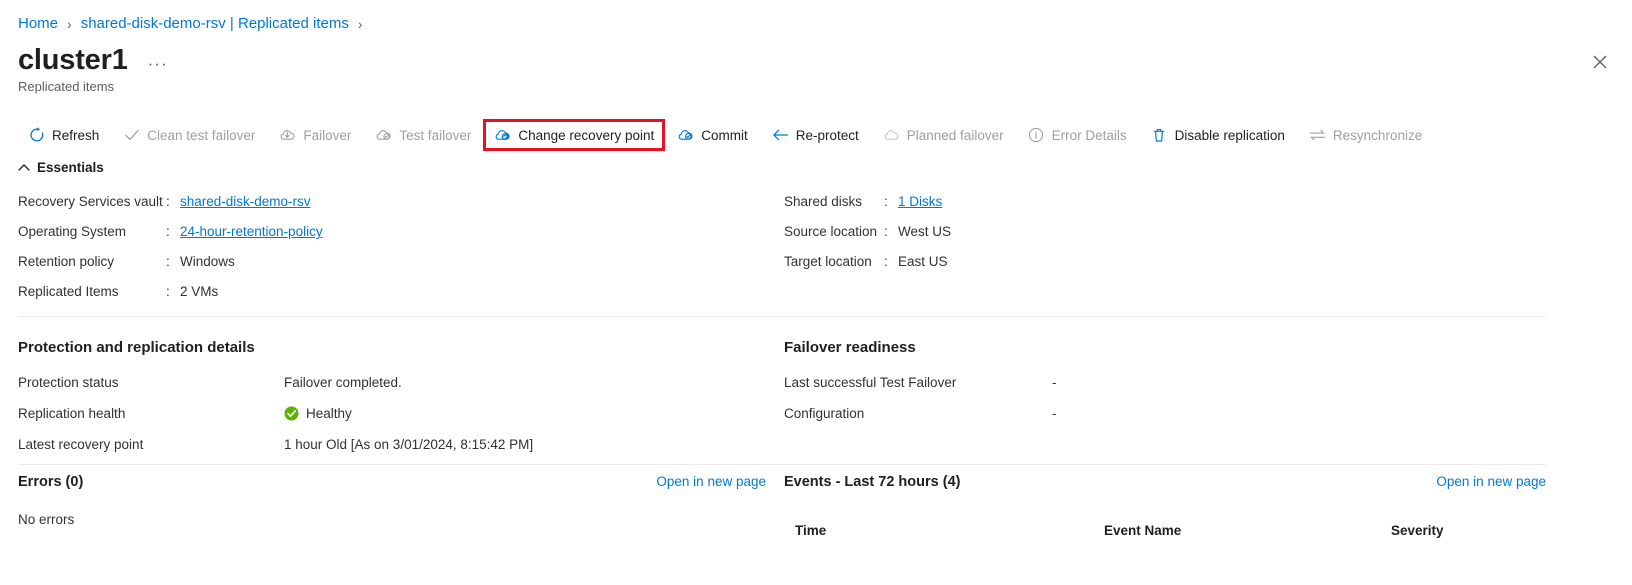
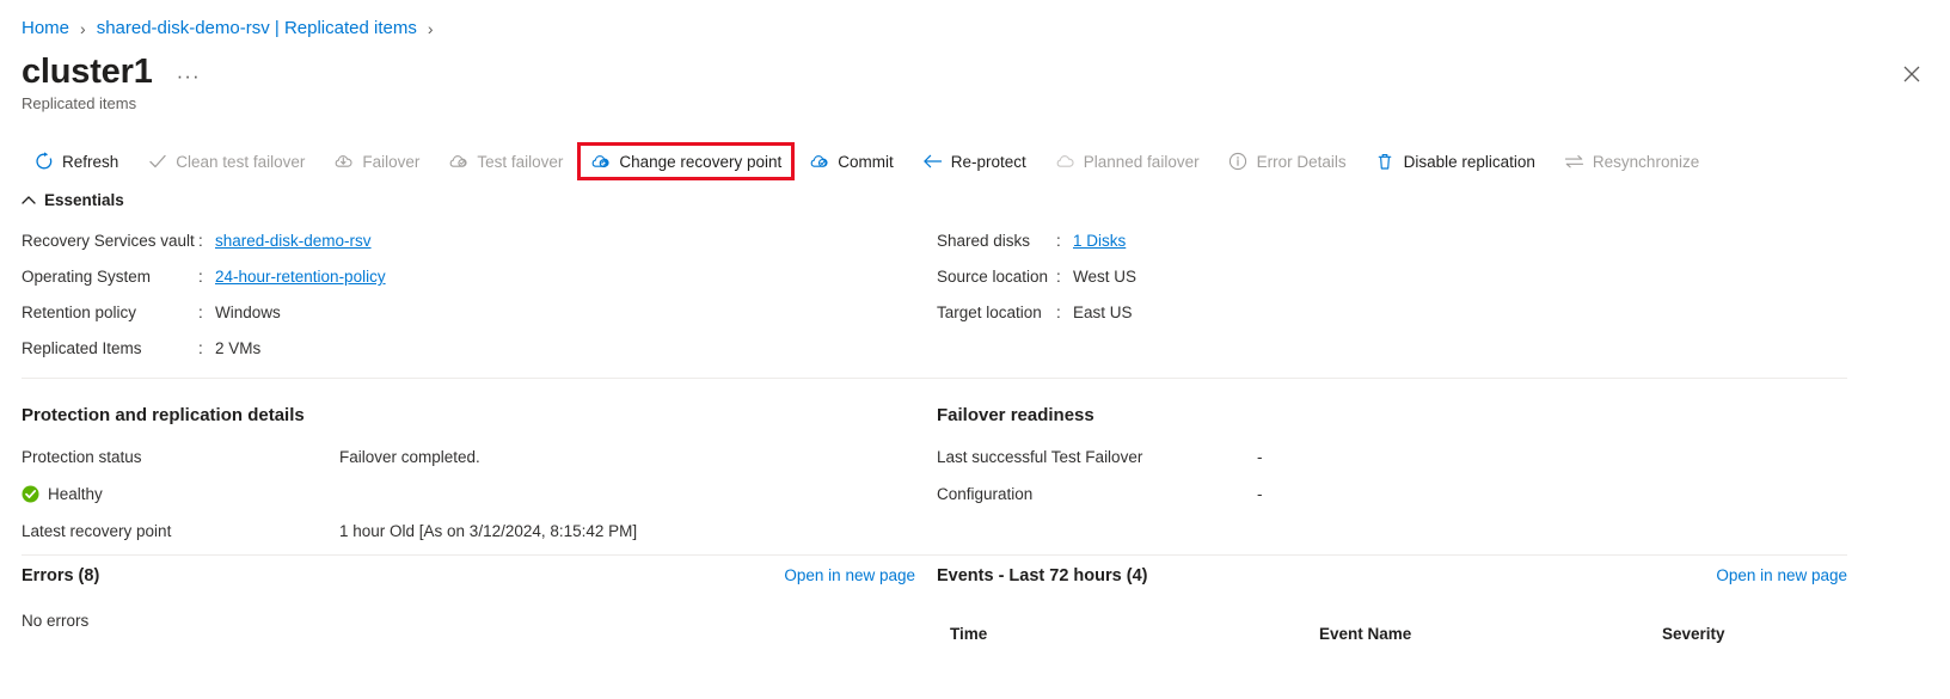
  Home
  ›
  shared-disk-demo-rsv | Replicated items
  ›
  cluster1
  ···
  Replicated items
  Refresh
  Clean test failover
  Failover
  Test failover
  Change recovery point
  Commit
  Re-protect
  Planned failover
  Error Details
  Disable replication
  Resynchronize
  Essentials
  Recovery Services vault
  :
  shared-disk-demo-rsv
  Operating System
  :
  24-hour-retention-policy
  Retention policy
  :
  Windows
  Replicated Items
  :
  2 VMs
  Shared disks
  :
  1 Disks
  Source location
  :
  West US
  Target location
  :
  East US
  Protection and replication details
  Protection status
  Failover completed.
- Replication health
  Healthy
  Latest recovery point
- 1 hour Old [As on 3/01/2024, 8:15:42 PM]
+ 1 hour Old [As on 3/12/2024, 8:15:42 PM]
  Failover readiness
  Last successful Test Failover
  -
  Configuration
  -
- Errors (0)
+ Errors (8)
  Open in new page
  No errors
  Events - Last 72 hours (4)
  Open in new page
  Time
  Event Name
  Severity
